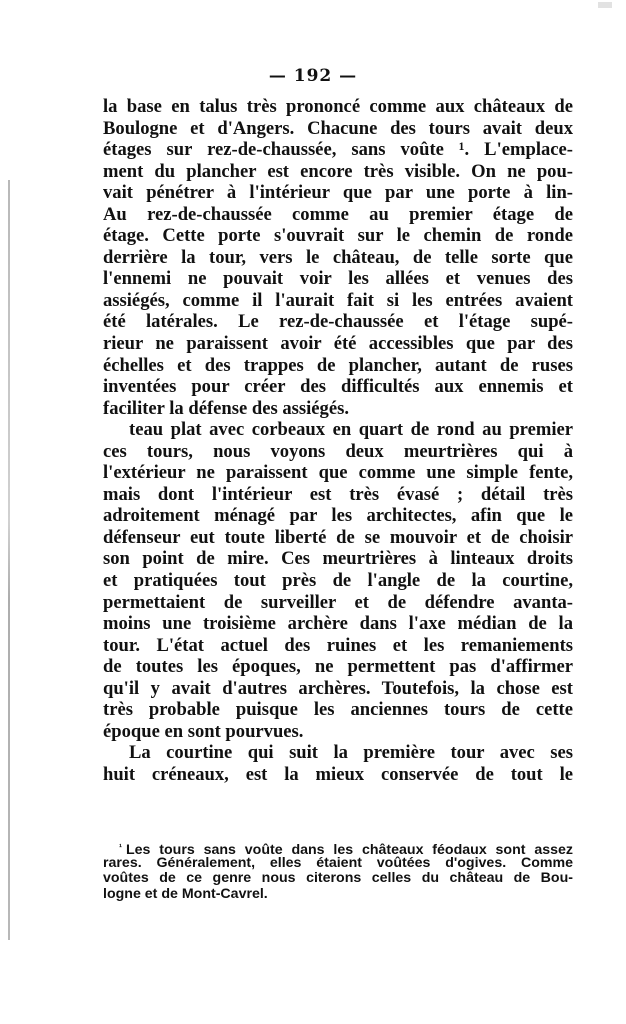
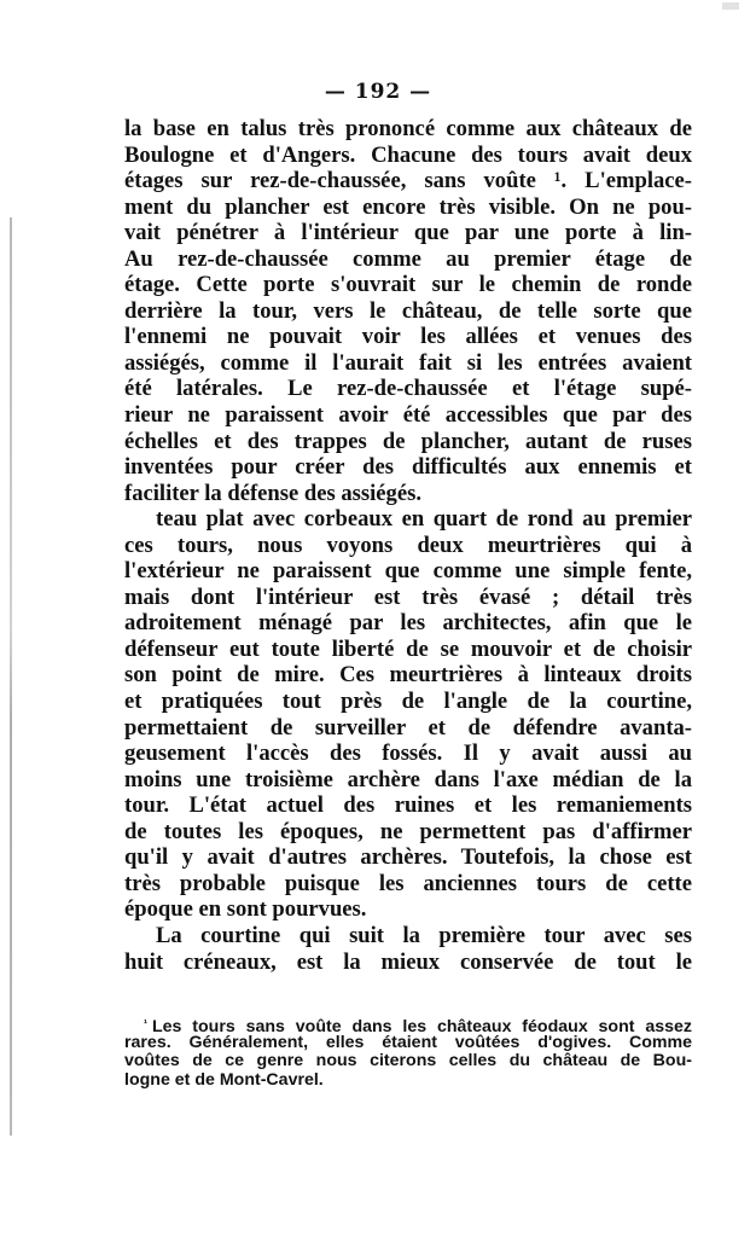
  — 192 —
  la base en talus très prononcé comme aux châteaux de
  Boulogne et d'Angers. Chacune des tours avait deux
  étages sur rez-de-chaussée, sans voûte ¹. L'emplace-
  ment du plancher est encore très visible. On ne pou-
  vait pénétrer à l'intérieur que par une porte à lin-
  Au rez-de-chaussée comme au premier étage de
  étage. Cette porte s'ouvrait sur le chemin de ronde
  derrière la tour, vers le château, de telle sorte que
  l'ennemi ne pouvait voir les allées et venues des
  assiégés, comme il l'aurait fait si les entrées avaient
  été latérales. Le rez-de-chaussée et l'étage supé-
  rieur ne paraissent avoir été accessibles que par des
  échelles et des trappes de plancher, autant de ruses
  inventées pour créer des difficultés aux ennemis et
  faciliter la défense des assiégés.
  teau plat avec corbeaux en quart de rond au premier
  ces tours, nous voyons deux meurtrières qui à
  l'extérieur ne paraissent que comme une simple fente,
  mais dont l'intérieur est très évasé ; détail très
  adroitement ménagé par les architectes, afin que le
  défenseur eut toute liberté de se mouvoir et de choisir
  son point de mire. Ces meurtrières à linteaux droits
  et pratiquées tout près de l'angle de la courtine,
  permettaient de surveiller et de défendre avanta-
+ geusement l'accès des fossés. Il y avait aussi au
  moins une troisième archère dans l'axe médian de la
  tour. L'état actuel des ruines et les remaniements
  de toutes les époques, ne permettent pas d'affirmer
  qu'il y avait d'autres archères. Toutefois, la chose est
  très probable puisque les anciennes tours de cette
  époque en sont pourvues.
  La courtine qui suit la première tour avec ses
  huit créneaux, est la mieux conservée de tout le
  ¹ Les tours sans voûte dans les châteaux féodaux sont assez
  rares. Généralement, elles étaient voûtées d'ogives. Comme
  voûtes de ce genre nous citerons celles du château de Bou-
  logne et de Mont-Cavrel.
